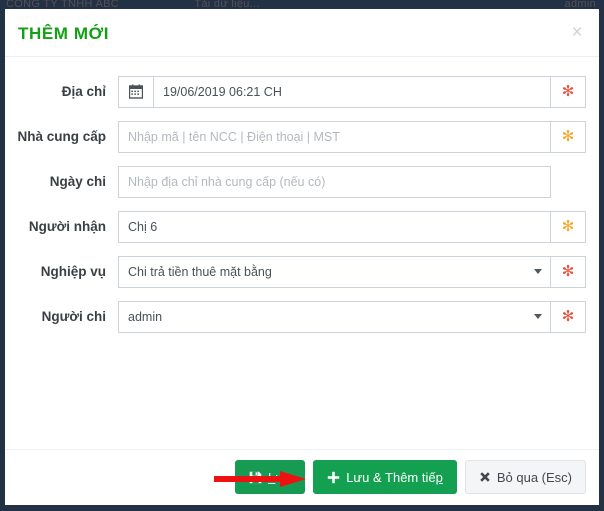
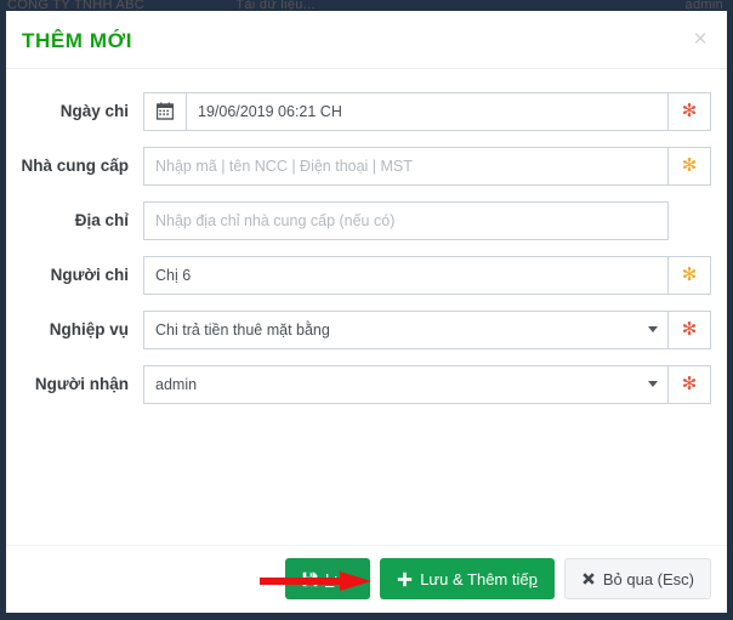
  admin
  CÔNG TY TNHH ABC Tải dữ liệu...
  THÊM MỚI
  ×
- Địa chỉ
+ Ngày chi
  19/06/2019 06:21 CH
  ✻
  Nhà cung cấp
  Nhập mã | tên NCC | Điện thoại | MST
  ✻
- Ngày chi
+ Địa chỉ
  Nhập địa chỉ nhà cung cấp (nếu có)
- Người nhận
+ Người chi
  Chị 6
  ✻
  Nghiệp vụ
  Chi trả tiền thuê mặt bằng
  ✻
- Người chi
+ Người nhận
  admin
  ✻
  Lưu & Thêm tiếp
  Bỏ qua (Esc)
